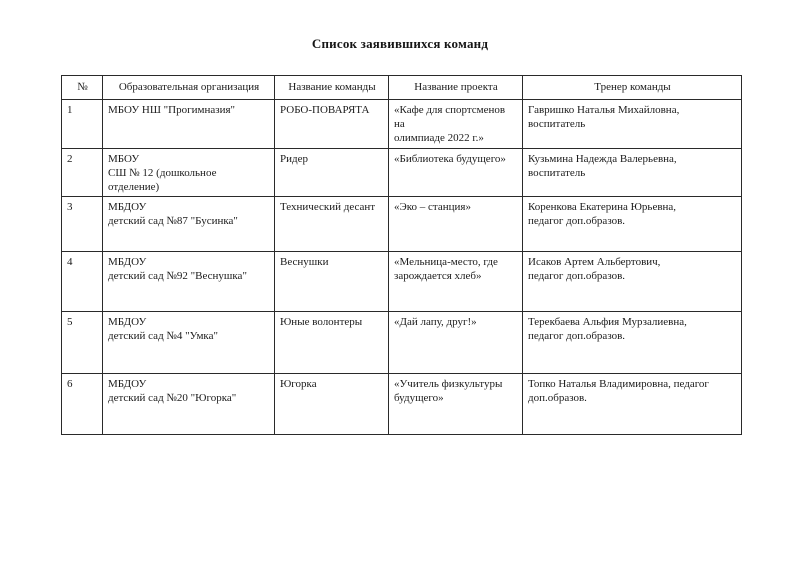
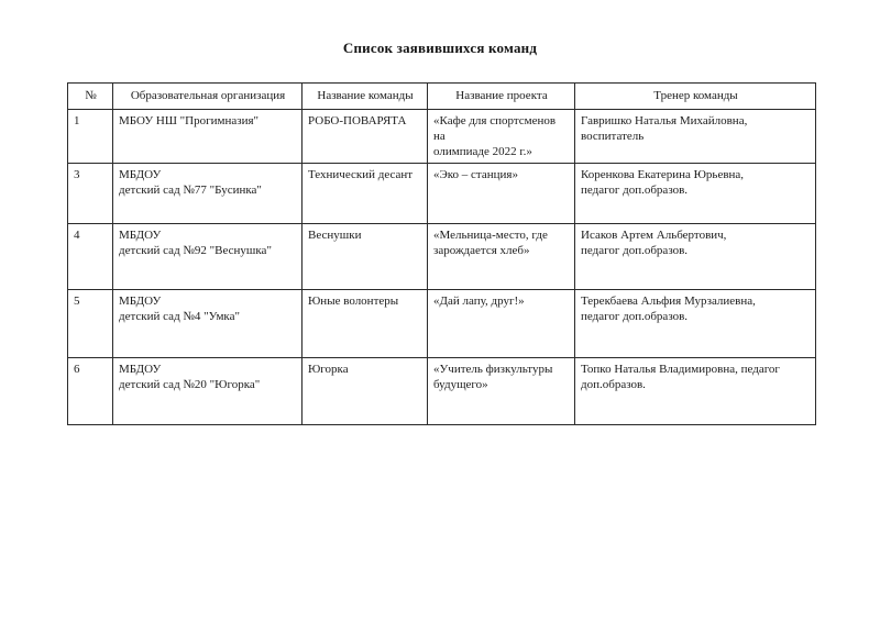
  Список заявившихся команд
  №	Образовательная организация	Название команды	Название проекта	Тренер команды
  1	МБОУ НШ "Прогимназия"	РОБО-ПОВАРЯТА	«Кафе для спортсменов на олимпиаде 2022 г.»	Гавришко Наталья Михайловна, воспитатель
- 2	МБОУ СШ № 12 (дошкольное отделение)	Ридер	«Библиотека будущего»	Кузьмина Надежда Валерьевна, воспитатель
- 3	МБДОУ детский сад №87 "Бусинка"	Технический десант	«Эко – станция»	Коренкова Екатерина Юрьевна, педагог доп.образов.
+ 3	МБДОУ детский сад №77 "Бусинка"	Технический десант	«Эко – станция»	Коренкова Екатерина Юрьевна, педагог доп.образов.
  4	МБДОУ детский сад №92 "Веснушка"	Веснушки	«Мельница-место, где зарождается хлеб»	Исаков Артем Альбертович, педагог доп.образов.
  5	МБДОУ детский сад №4 "Умка"	Юные волонтеры	«Дай лапу, друг!»	Терекбаева Альфия Мурзалиевна, педагог доп.образов.
  6	МБДОУ детский сад №20 "Югорка"	Югорка	«Учитель физкультуры будущего»	Топко Наталья Владимировна, педагог доп.образов.
